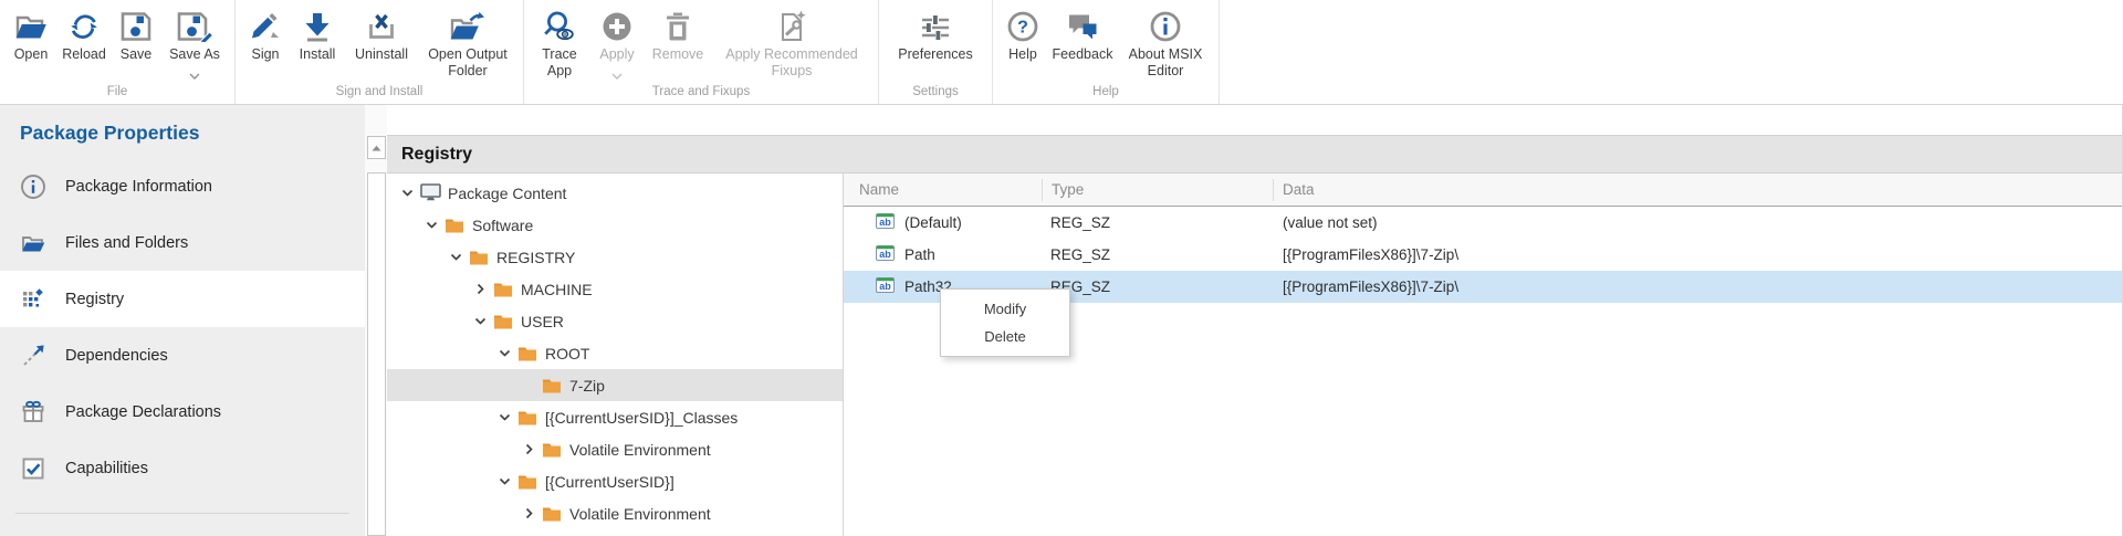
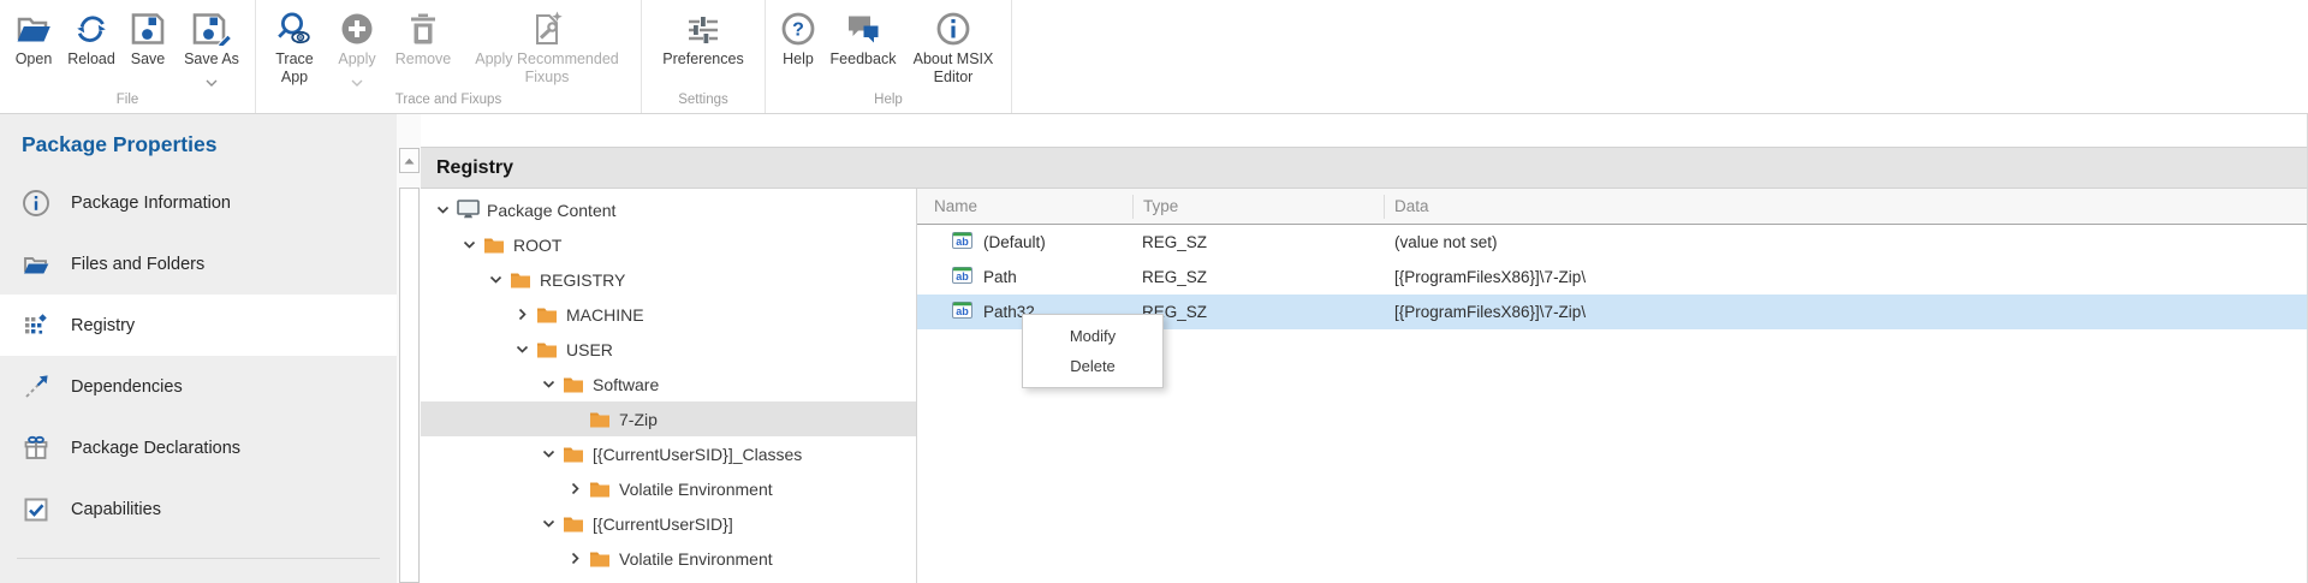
  Open
  Reload
  Save
  Save As
  File
- Sign
- Install
- Uninstall
- Open Output Folder
- Sign and Install
  Trace App
  Apply
  Remove
  Apply Recommended Fixups
  Trace and Fixups
  Preferences
  Settings
  ?
  Help
  Feedback
  About MSIX Editor
  Help
  Package Properties
  Package Information
  Files and Folders
  Registry
  Dependencies
  Package Declarations
  Capabilities
  Registry
  Package Content
- Software
+ ROOT
  REGISTRY
  MACHINE
  USER
- ROOT
+ Software
  7-Zip
  [{CurrentUserSID}]_Classes
  Volatile Environment
  [{CurrentUserSID}]
  Volatile Environment
  Name
  Type
  Data
  ab
  (Default)
  REG_SZ
  (value not set)
  ab
  Path
  REG_SZ
  [{ProgramFilesX86}]\7-Zip\
  ab
  Path32
  REG_SZ
  [{ProgramFilesX86}]\7-Zip\
  Modify
  Delete
